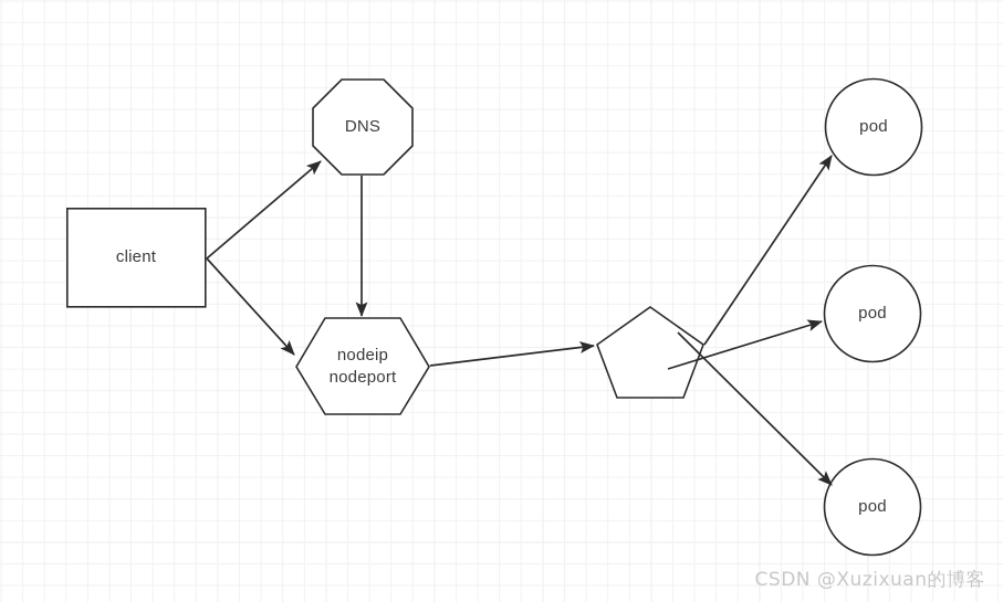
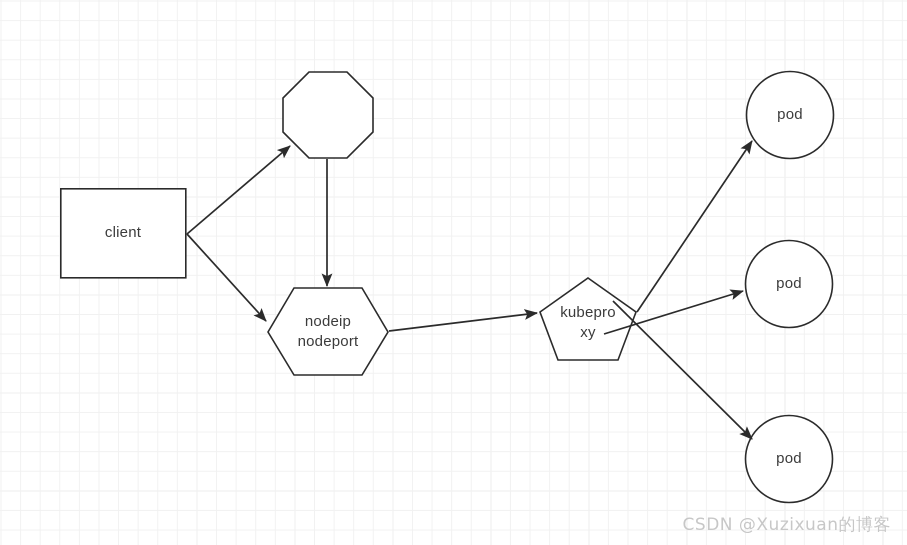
  client
- DNS
  nodeip
  nodeport
+ kubepro
+ xy
  pod
  pod
  pod
  CSDN @Xuzixuan的博客
